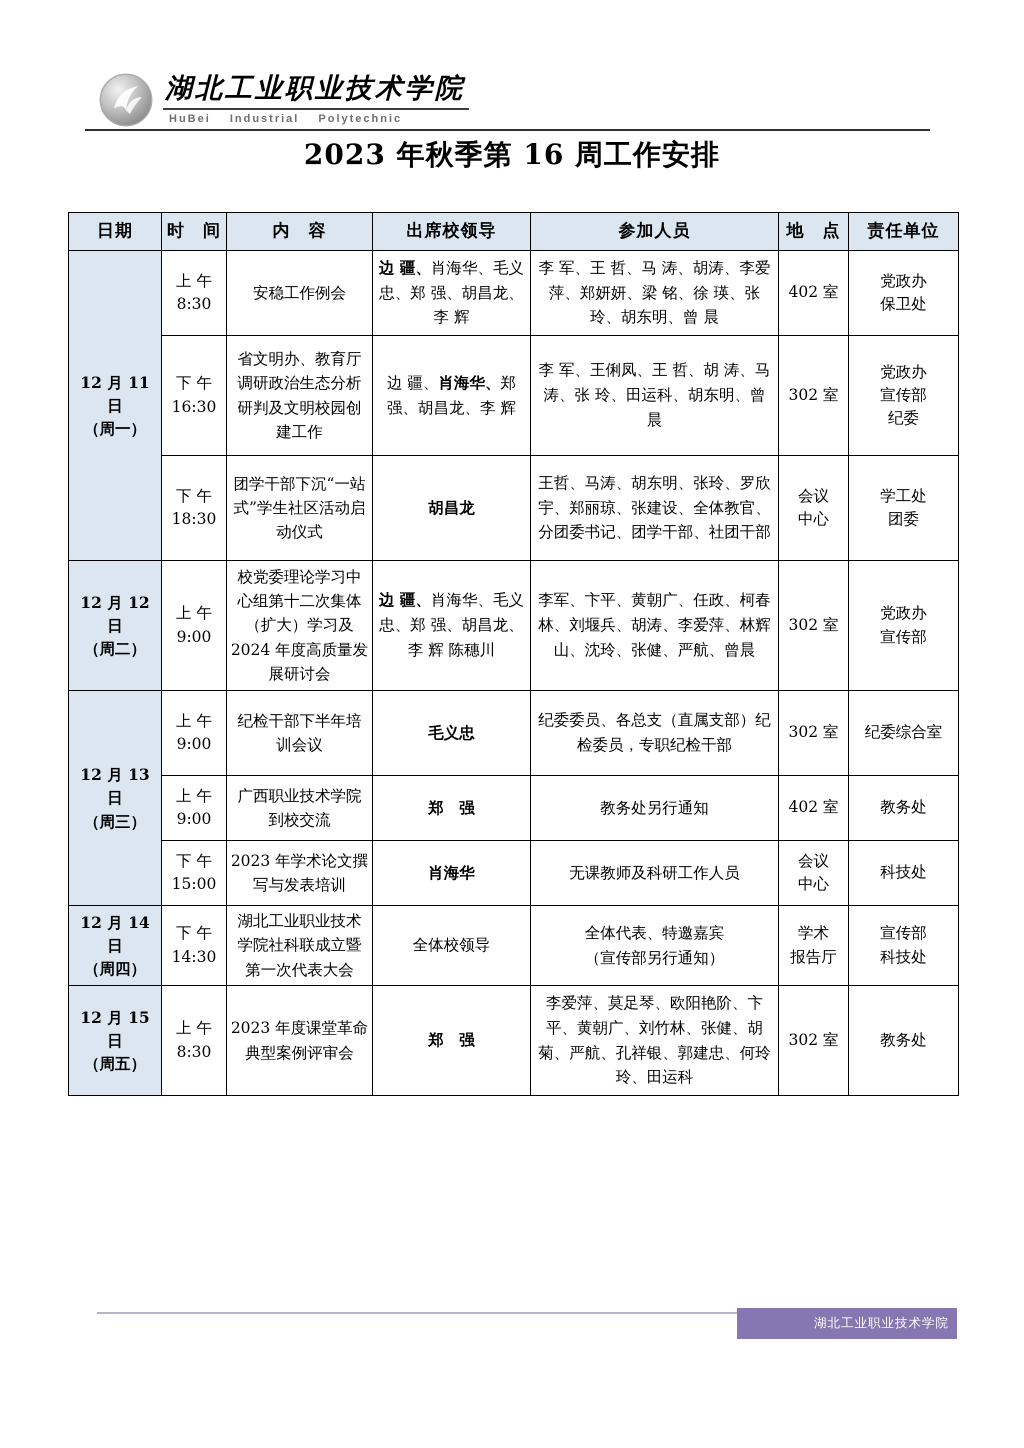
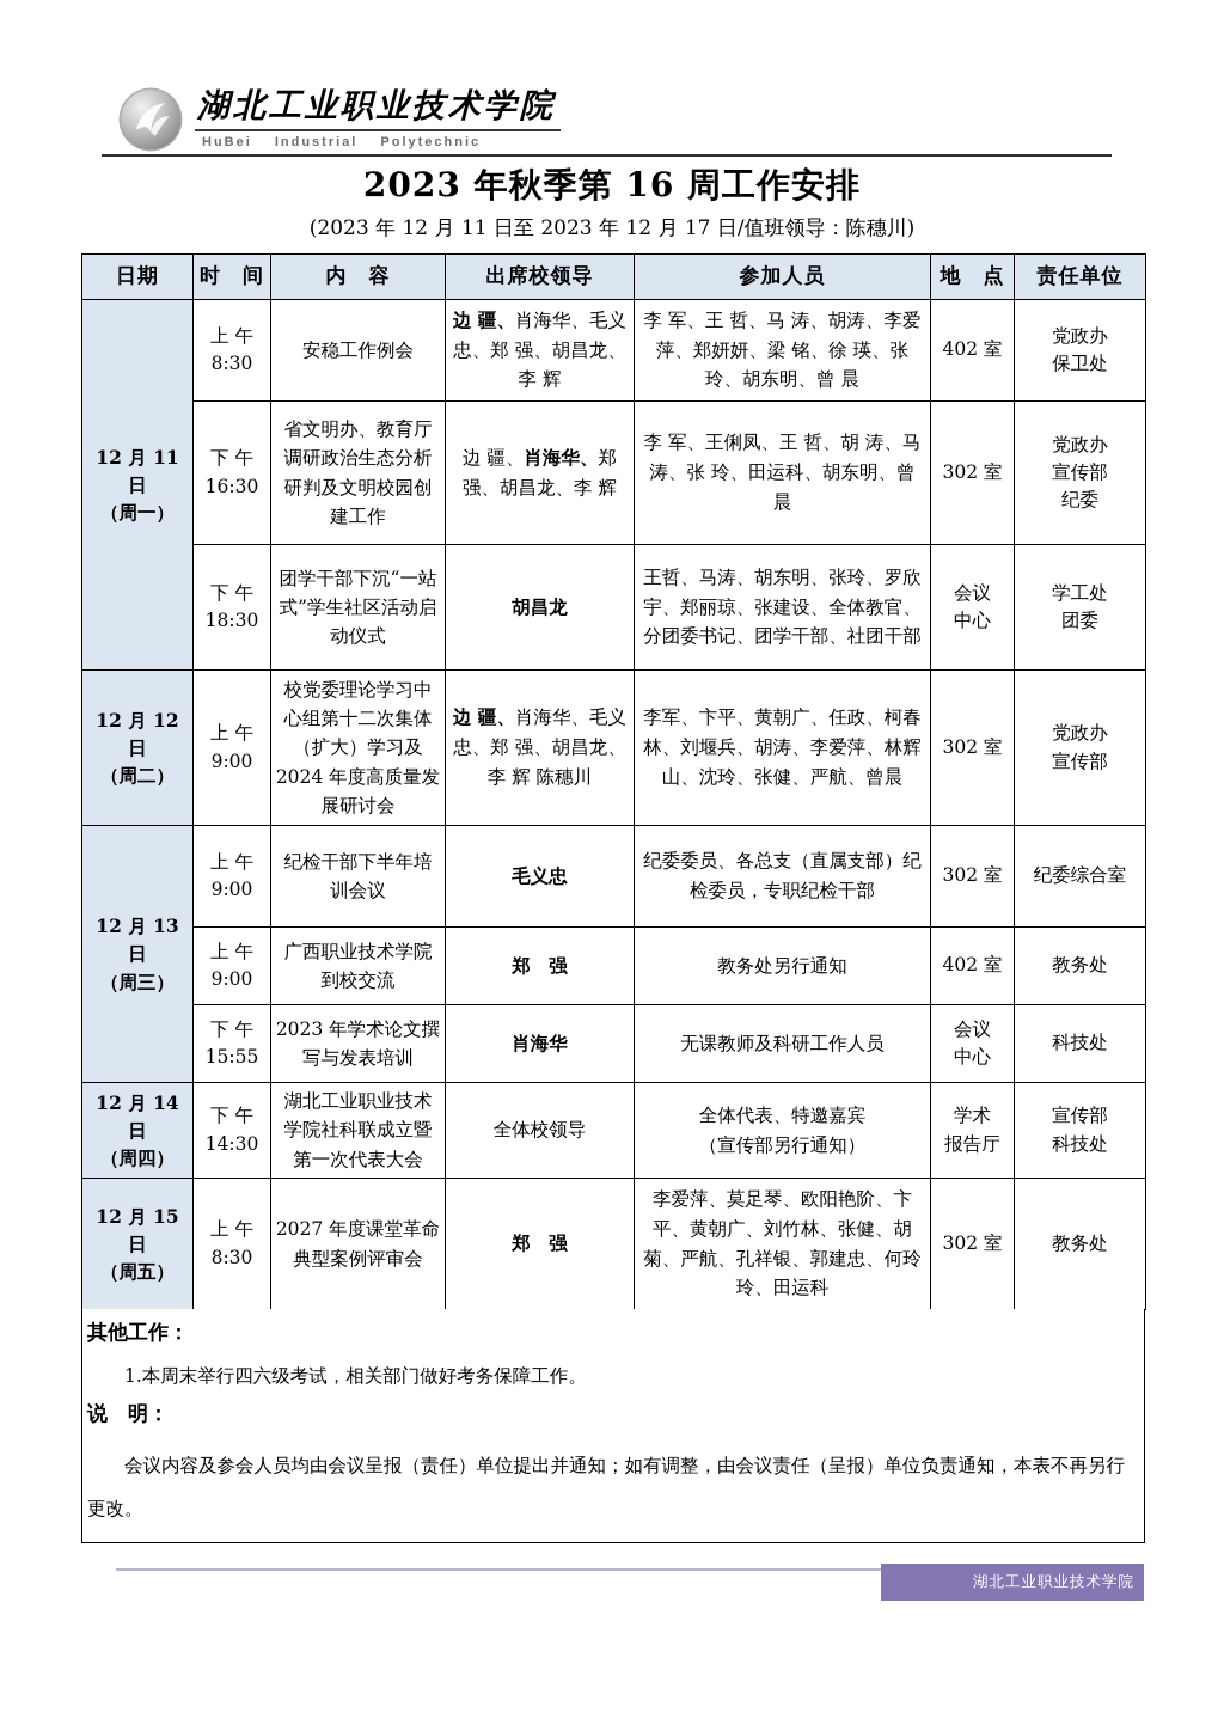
  湖北工业职业技术学院
  HuBei Industrial Polytechnic
  2023 年秋季第 16 周工作安排
+ (2023 年 12 月 11 日至 2023 年 12 月 17 日/值班领导：陈穗川)
  日期	时 间	内 容	出席校领导	参加人员	地 点	责任单位
  12 月 11 日 （周一）	上 午 8:30	安稳工作例会	边 疆、肖海华、毛义忠、郑 强、胡昌龙、李 辉	李 军、王 哲、马 涛、胡涛、李爱萍、郑妍妍、梁 铭、徐 瑛、张 玲、胡东明、曾 晨	402 室	党政办 保卫处
  下 午 16:30	省文明办、教育厅调研政治生态分析研判及文明校园创建工作	边 疆、肖海华、郑 强、胡昌龙、李 辉	李 军、王俐凤、王 哲、胡 涛、马 涛、张 玲、田运科、胡东明、曾 晨	302 室	党政办 宣传部 纪委
  下 午 18:30	团学干部下沉“一站式”学生社区活动启动仪式	胡昌龙	王哲、马涛、胡东明、张玲、罗欣宇、郑丽琼、张建设、全体教官、分团委书记、团学干部、社团干部	会议 中心	学工处 团委
  12 月 12 日 （周二）	上 午 9:00	校党委理论学习中心组第十二次集体（扩大）学习及 2024 年度高质量发展研讨会	边 疆、肖海华、毛义忠、郑 强、胡昌龙、李 辉 陈穗川	李军、卞平、黄朝广、任政、柯春林、刘堰兵、胡涛、李爱萍、林辉山、沈玲、张健、严航、曾晨	302 室	党政办 宣传部
  12 月 13 日 （周三）	上 午 9:00	纪检干部下半年培训会议	毛义忠	纪委委员、各总支（直属支部）纪检委员，专职纪检干部	302 室	纪委综合室
  上 午 9:00	广西职业技术学院到校交流	郑 强	教务处另行通知	402 室	教务处
- 下 午 15:00	2023 年学术论文撰写与发表培训	肖海华	无课教师及科研工作人员	会议 中心	科技处
+ 下 午 15:55	2023 年学术论文撰写与发表培训	肖海华	无课教师及科研工作人员	会议 中心	科技处
  12 月 14 日 （周四）	下 午 14:30	湖北工业职业技术学院社科联成立暨第一次代表大会	全体校领导	全体代表、特邀嘉宾 （宣传部另行通知）	学术 报告厅	宣传部 科技处
- 12 月 15 日 （周五）	上 午 8:30	2023 年度课堂革命典型案例评审会	郑 强	李爱萍、莫足琴、欧阳艳阶、卞平、黄朝广、刘竹林、张健、胡菊、严航、孔祥银、郭建忠、何玲玲、田运科	302 室	教务处
+ 12 月 15 日 （周五）	上 午 8:30	2027 年度课堂革命典型案例评审会	郑 强	李爱萍、莫足琴、欧阳艳阶、卞平、黄朝广、刘竹林、张健、胡菊、严航、孔祥银、郭建忠、何玲玲、田运科	302 室	教务处
+ 其他工作：
+ 1.本周末举行四六级考试，相关部门做好考务保障工作。
+ 说 明：
+ 会议内容及参会人员均由会议呈报（责任）单位提出并通知；如有调整，由会议责任（呈报）单位负责通知，本表不再另行更改。
  湖北工业职业技术学院
